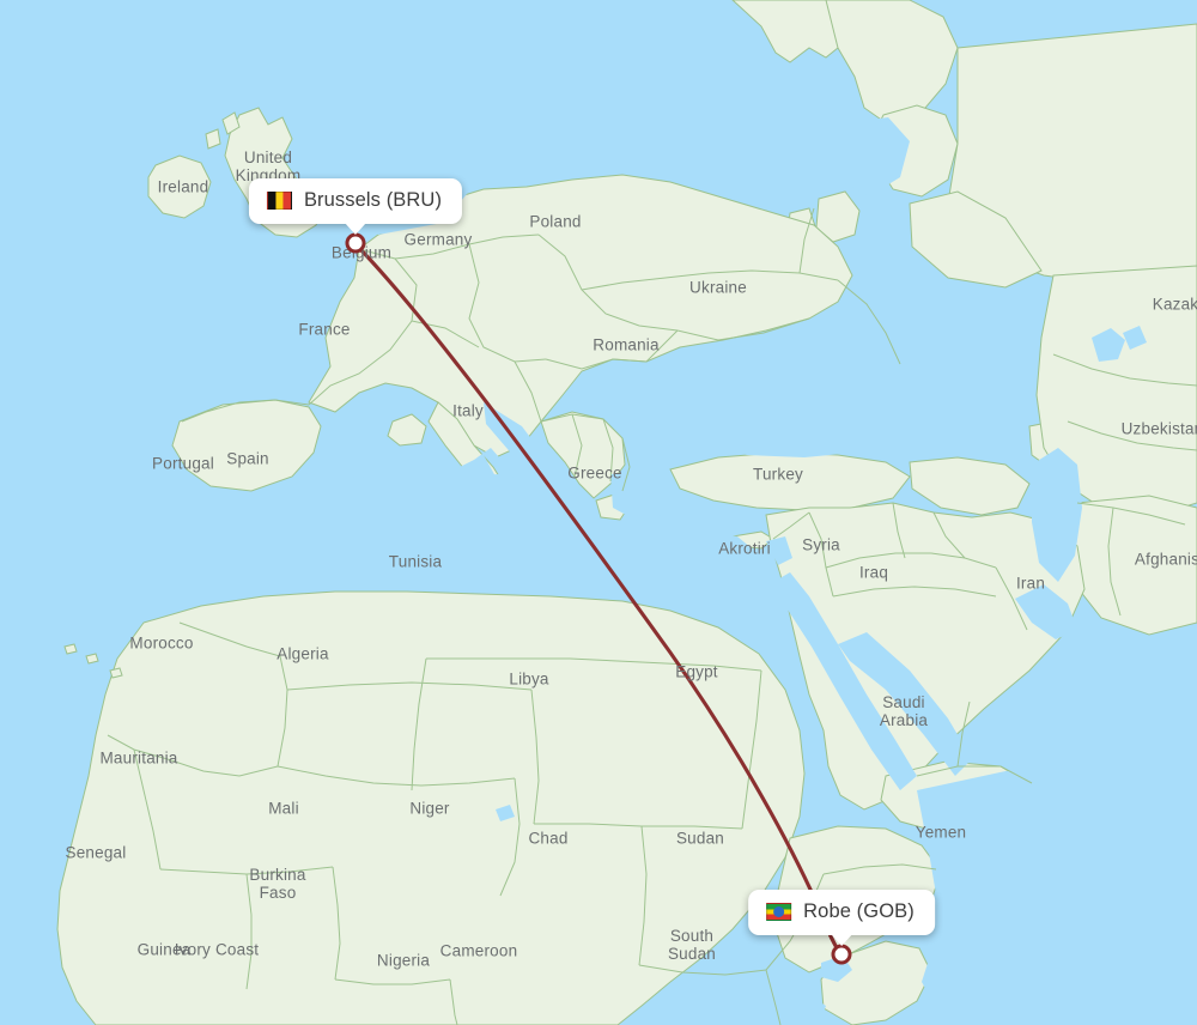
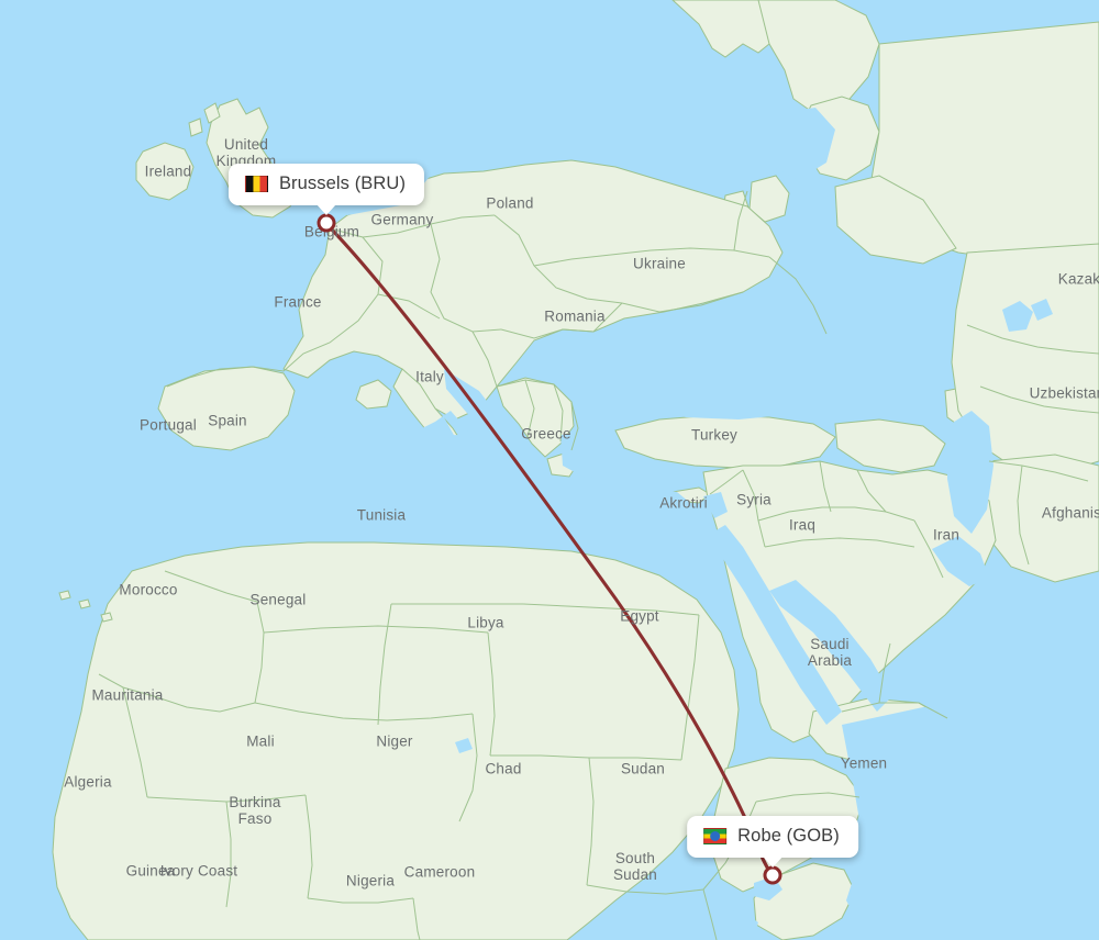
  Ireland
  United
  Kingdom
  Begium
  Germany
  Poland
  Ukraine
  France
  Romania
  Italy
  Greece
  Turkey
  Portugal
  Spain
  Akrotiri
  Syria
  Iraq
  Iran
  Afghanis
  Kazak
  Uzbekista
  Tunisia
  Morocco
- Algeria
+ Senegal
  Libya
  Egypt
  Saudi
  Arabia
  Mauritania
  Mali
  Niger
  Chad
  Sudan
  Yemen
- Senegal
+ Algeria
  Burkina
  Faso
  Guinea
  Nigeria
  South
  Sudan
  Ivory Coast
  Cameroon
  Brussels (BRU)
  Robe (GOB)
